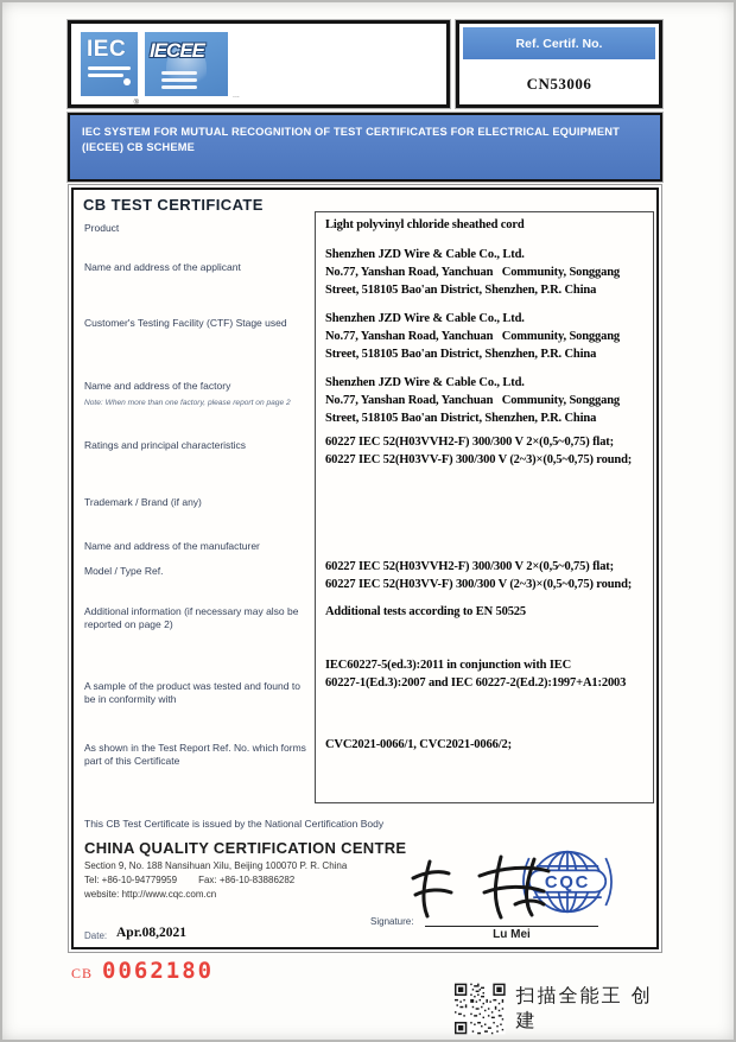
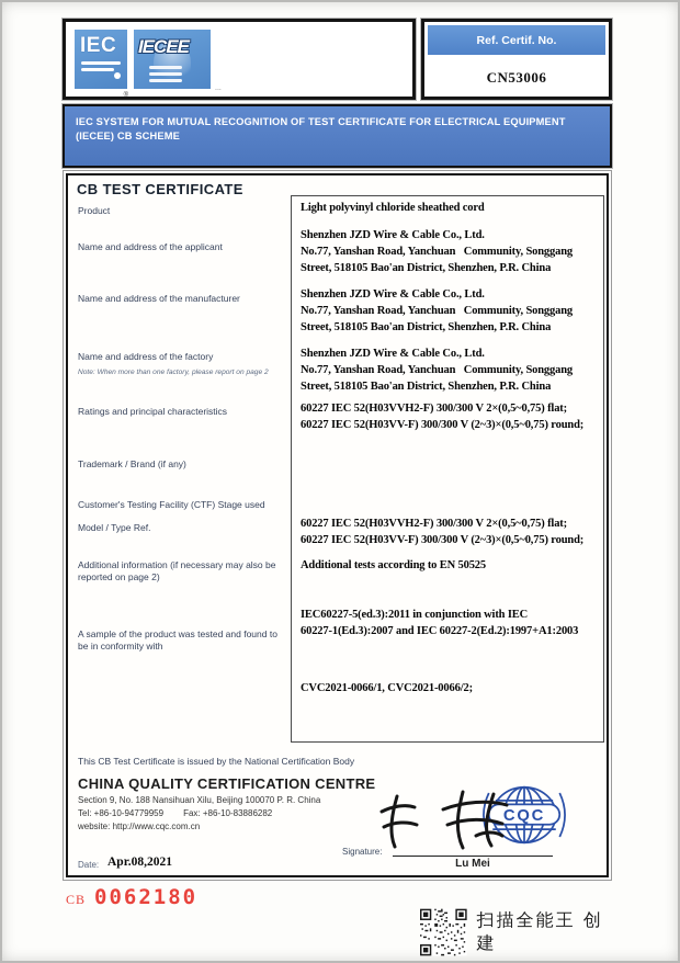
  IEC
  IECEE
  Ref. Certif. No.
  CN53006
- IEC SYSTEM FOR MUTUAL RECOGNITION OF TEST CERTIFICATES FOR ELECTRICAL EQUIPMENT
+ IEC SYSTEM FOR MUTUAL RECOGNITION OF TEST CERTIFICATE FOR ELECTRICAL EQUIPMENT
  (IECEE) CB SCHEME
  CB TEST CERTIFICATE
  Product
  Name and address of the applicant
- Customer's Testing Facility (CTF) Stage used
+ Name and address of the manufacturer
  Name and address of the factory
  Ratings and principal characteristics
  Trademark / Brand (if any)
- Name and address of the manufacturer
+ Customer's Testing Facility (CTF) Stage used
  Model / Type Ref.
  Additional information (if necessary may also be reported on page 2)
  A sample of the product was tested and found to be in conformity with
- As shown in the Test Report Ref. No. which forms part of this Certificate
  Light polyvinyl chloride sheathed cord
  Shenzhen JZD Wire & Cable Co., Ltd.
  No.77, Yanshan Road, Yanchuan Community, Songgang
  Street, 518105 Bao'an District, Shenzhen, P.R. China
  Shenzhen JZD Wire & Cable Co., Ltd.
  No.77, Yanshan Road, Yanchuan Community, Songgang
  Street, 518105 Bao'an District, Shenzhen, P.R. China
  Shenzhen JZD Wire & Cable Co., Ltd.
  No.77, Yanshan Road, Yanchuan Community, Songgang
  Street, 518105 Bao'an District, Shenzhen, P.R. China
  60227 IEC 52(H03VVH2-F) 300/300 V 2×(0,5~0,75) flat;
  60227 IEC 52(H03VV-F) 300/300 V (2~3)×(0,5~0,75) round;
  60227 IEC 52(H03VVH2-F) 300/300 V 2×(0,5~0,75) flat;
  60227 IEC 52(H03VV-F) 300/300 V (2~3)×(0,5~0,75) round;
  Additional tests according to EN 50525
  IEC60227-5(ed.3):2011 in conjunction with IEC
  60227-1(Ed.3):2007 and IEC 60227-2(Ed.2):1997+A1:2003
  CVC2021-0066/1, CVC2021-0066/2;
  This CB Test Certificate is issued by the National Certification Body
  CHINA QUALITY CERTIFICATION CENTRE
  Section 9, No. 188 Nansihuan Xilu, Beijing 100070 P. R. China
  Tel: +86-10-94779959 Fax: +86-10-83886282
  website: http://www.cqc.com.cn
  CQC
  Signature:
  Lu Mei
  Date:
  Apr.08,2021
  CB 0062180
  扫描全能王 创建
